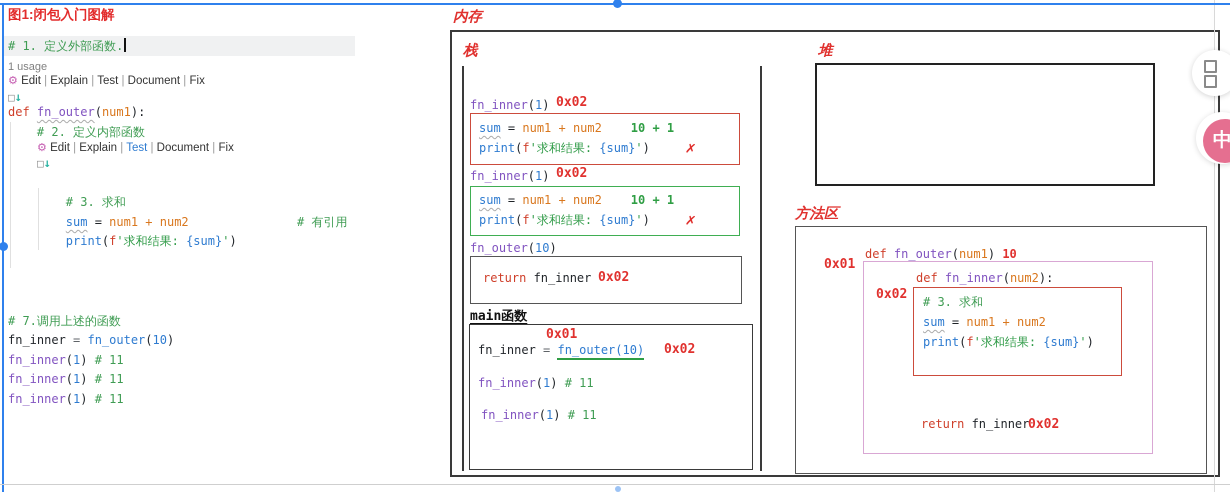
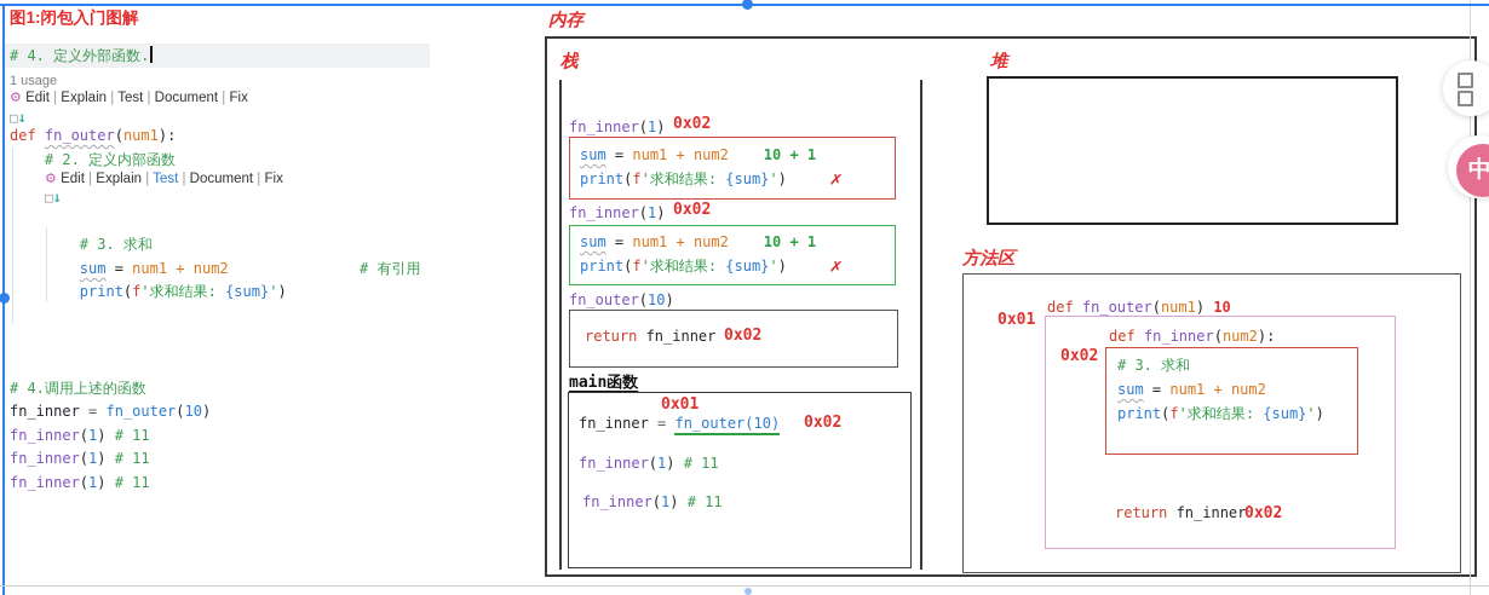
  图1:闭包入门图解
- # 1. 定义外部函数.
+ # 4. 定义外部函数.
  1 usage
  ⚙ Edit | Explain | Test | Document | Fix
  □↓
  def fn_outer(num1):
  # 2. 定义内部函数
  ⚙ Edit | Explain | Test | Document | Fix
  □↓
  # 3. 求和
  sum = num1 + num2 # 有引用
  print(f'求和结果: {sum}')
- # 7.调用上述的函数
+ # 4.调用上述的函数
  fn_inner = fn_outer(10)
  fn_inner(1) # 11
  fn_inner(1) # 11
  fn_inner(1) # 11
  内存
  栈
  fn_inner(1)
  0x02
  sum = num1 + num2 10 + 1
  print(f'求和结果: {sum}')
  fn_inner(1)
  0x02
  sum = num1 + num2 10 + 1
  print(f'求和结果: {sum}')
  fn_outer(10)
  return fn_inner
  0x02
  main函数
  0x01
  fn_inner = fn_outer(10)
  0x02
  fn_inner(1) # 11
  fn_inner(1) # 11
  堆
  方法区
  0x01
  def fn_outer(num1) 10
  def fn_inner(num2):
  0x02
  # 3. 求和
  sum = num1 + num2
  print(f'求和结果: {sum}')
  return fn_inner
  0x02
  中
